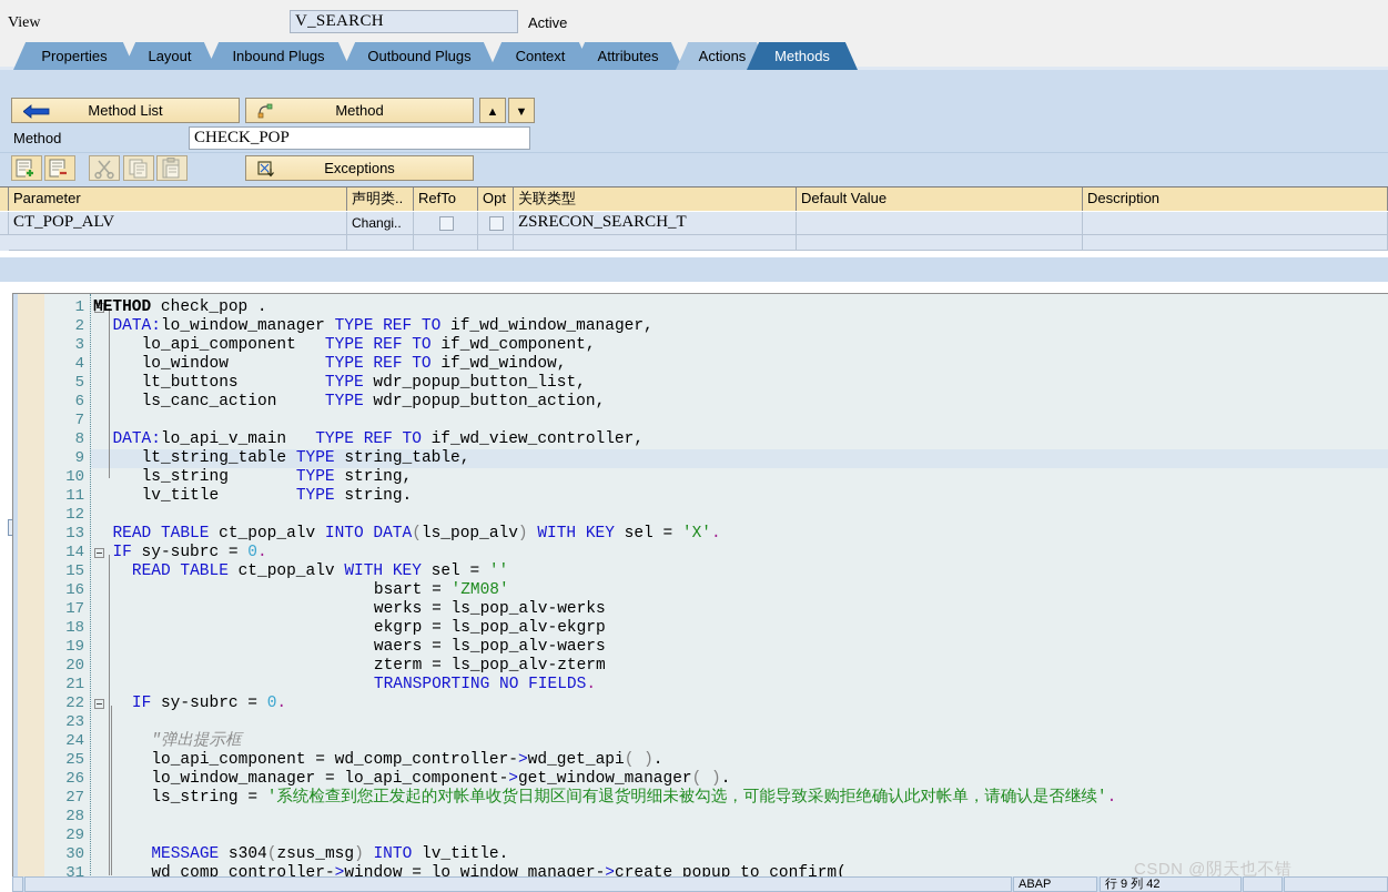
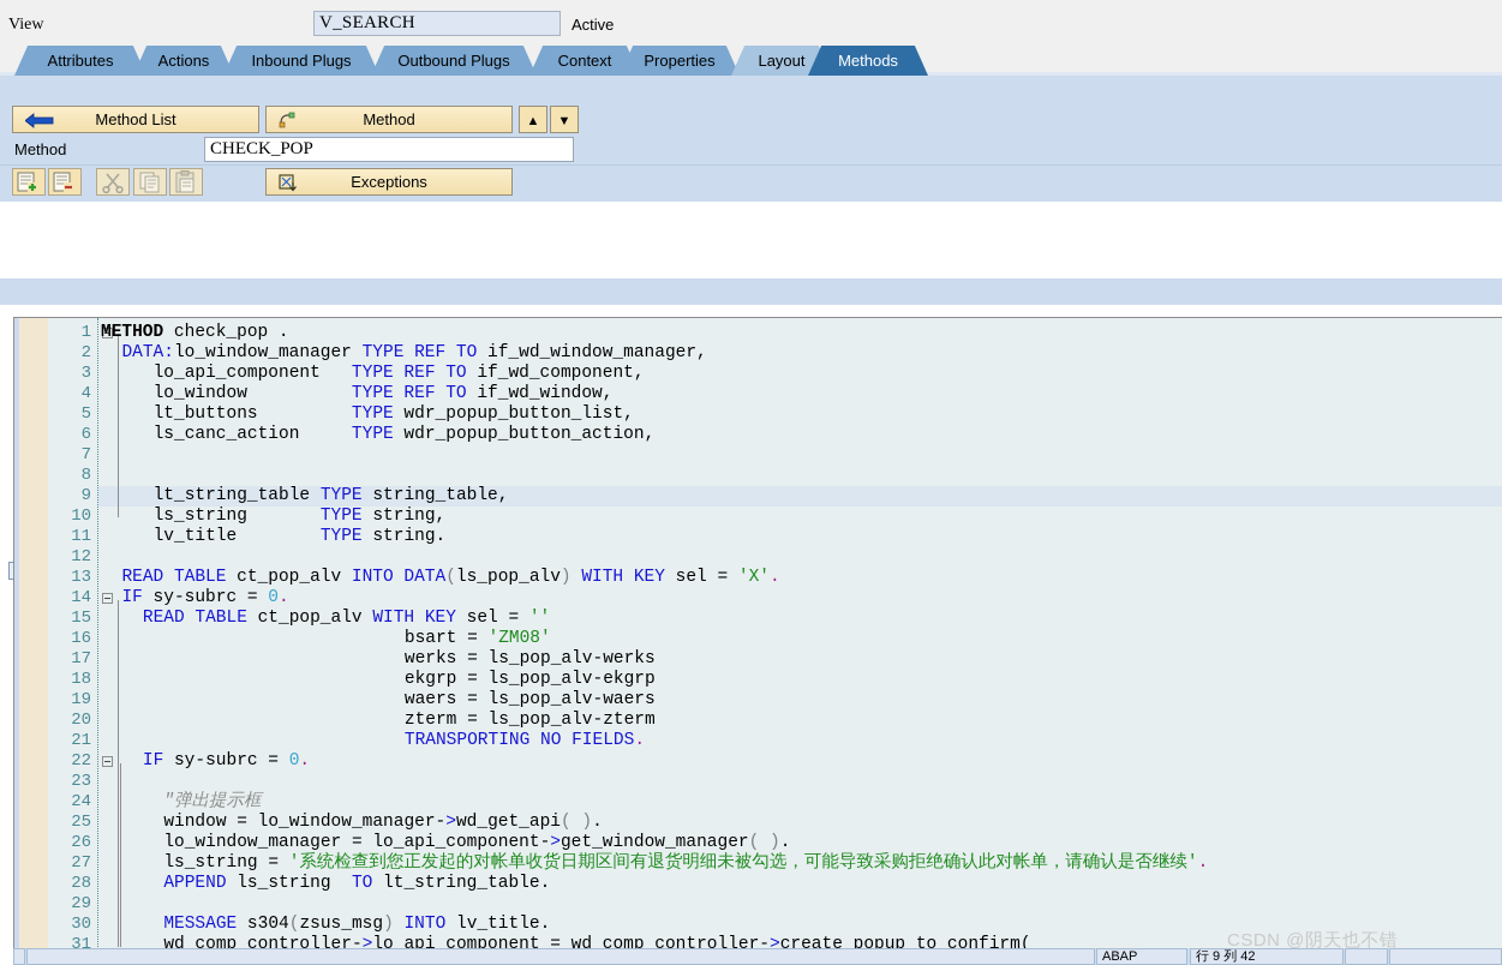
  View
  V_SEARCH
  Active
- Properties
+ Attributes
- Layout
+ Actions
  Inbound Plugs
  Outbound Plugs
  Context
- Attributes
+ Properties
- Actions
+ Layout
  Methods
  Method List
  Method
  ▲
  ▼
  Method
  CHECK_POP
  Exceptions
- Parameter
- 声明类..
- RefTo
- Opt
- 关联类型
- Default Value
- Description
- CT_POP_ALV
- Changi..
- ZSRECON_SEARCH_T
  1
  2
  3
  4
  5
  6
  7
  8
  9
  10
  11
  12
  13
  14
  15
  16
  17
  18
  19
  20
  21
  22
  23
  24
  25
  26
  27
  28
  29
  30
  31
  METHOD check_pop .
  DATA:lo_window_manager TYPE REF TO if_wd_window_manager,
  lo_api_component TYPE REF TO if_wd_component,
  lo_window TYPE REF TO if_wd_window,
  lt_buttons TYPE wdr_popup_button_list,
  ls_canc_action TYPE wdr_popup_button_action,
- DATA:lo_api_v_main TYPE REF TO if_wd_view_controller,
  lt_string_table TYPE string_table,
  ls_string TYPE string,
  lv_title TYPE string.
  READ TABLE ct_pop_alv INTO DATA(ls_pop_alv) WITH KEY sel = 'X'.
  IF sy-subrc = 0.
  READ TABLE ct_pop_alv WITH KEY sel = ''
  bsart = 'ZM08'
  werks = ls_pop_alv-werks
  ekgrp = ls_pop_alv-ekgrp
  waers = ls_pop_alv-waers
  zterm = ls_pop_alv-zterm
  TRANSPORTING NO FIELDS.
  IF sy-subrc = 0.
  "弹出提示框
- lo_api_component = wd_comp_controller->wd_get_api( ).
+ window = lo_window_manager->wd_get_api( ).
  lo_window_manager = lo_api_component->get_window_manager( ).
  ls_string = '系统检查到您正发起的对帐单收货日期区间有退货明细未被勾选，可能导致采购拒绝确认此对帐单，请确认是否继续'.
+ APPEND ls_string TO lt_string_table.
  MESSAGE s304(zsus_msg) INTO lv_title.
- wd_comp_controller->window = lo_window_manager->create_popup_to_confirm(
+ wd_comp_controller->lo_api_component = wd_comp_controller->create_popup_to_confirm(
  CSDN @阴天也不错
  ABAP
  行 9 列 42
